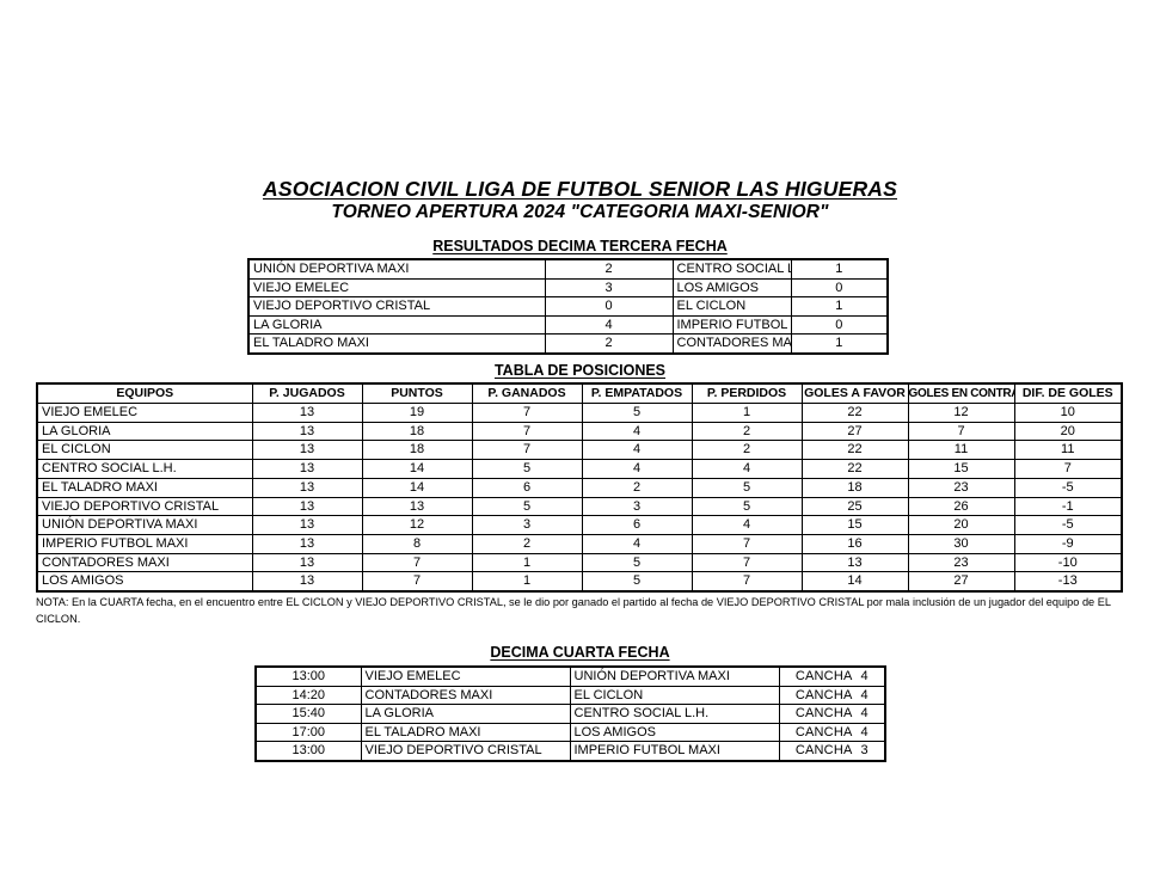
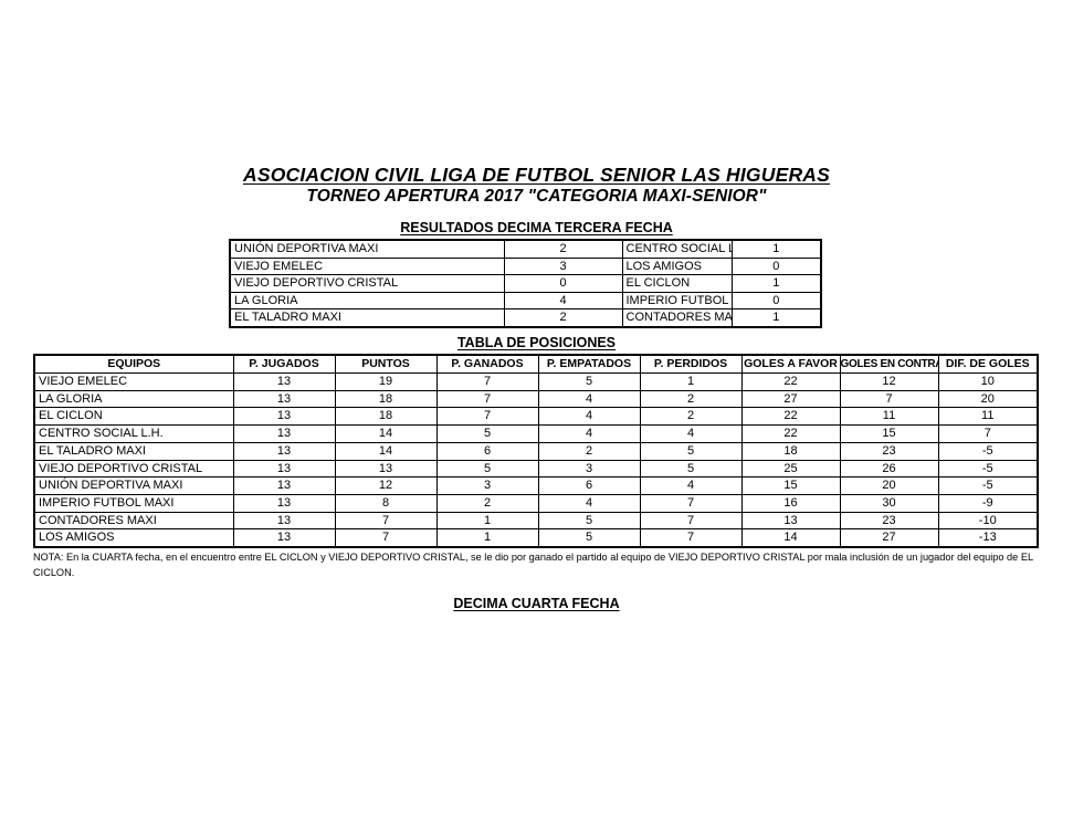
  ASOCIACION CIVIL LIGA DE FUTBOL SENIOR LAS HIGUERAS
- TORNEO APERTURA 2024 "CATEGORIA MAXI-SENIOR"
+ TORNEO APERTURA 2017 "CATEGORIA MAXI-SENIOR"
  RESULTADOS DECIMA TERCERA FECHA
  UNIÓN DEPORTIVA MAXI	2	CENTRO SOCIAL	1
  VIEJO EMELEC	3	LOS AMIGOS	0
  VIEJO DEPORTIVO CRISTAL	0	EL CICLON	1
  LA GLORIA	4	IMPERIO FUTBOL	0
  EL TALADRO MAXI	2	CONTADORES MA	1
  TABLA DE POSICIONES
  EQUIPOS	P. JUGADOS	PUNTOS	P. GANADOS	P. EMPATADOS	P. PERDIDOS	GOLES A FAVOR	GOLES EN CONTR	DIF. DE GOLES
  VIEJO EMELEC	13	19	7	5	1	22	12	10
  LA GLORIA	13	18	7	4	2	27	7	20
  EL CICLON	13	18	7	4	2	22	11	11
  CENTRO SOCIAL L.H.	13	14	5	4	4	22	15	7
  EL TALADRO MAXI	13	14	6	2	5	18	23	-5
- VIEJO DEPORTIVO CRISTAL	13	13	5	3	5	25	26	-1
+ VIEJO DEPORTIVO CRISTAL	13	13	5	3	5	25	26	-5
  UNIÓN DEPORTIVA MAXI	13	12	3	6	4	15	20	-5
  IMPERIO FUTBOL MAXI	13	8	2	4	7	16	30	-9
  CONTADORES MAXI	13	7	1	5	7	13	23	-10
  LOS AMIGOS	13	7	1	5	7	14	27	-13
- NOTA: En la CUARTA fecha, en el encuentro entre EL CICLON y VIEJO DEPORTIVO CRISTAL, se le dio por ganado el partido al fecha de VIEJO DEPORTIVO CRISTAL por mala inclusión de un jugador del equipo de EL CICLON.
+ NOTA: En la CUARTA fecha, en el encuentro entre EL CICLON y VIEJO DEPORTIVO CRISTAL, se le dio por ganado el partido al equipo de VIEJO DEPORTIVO CRISTAL por mala inclusión de un jugador del equipo de EL CICLON.
  DECIMA CUARTA FECHA
- 13:00	VIEJO EMELEC	UNIÓN DEPORTIVA MAXI	CANCHA 4
- 14:20	CONTADORES MAXI	EL CICLON	CANCHA 4
- 15:40	LA GLORIA	CENTRO SOCIAL L.H.	CANCHA 4
- 17:00	EL TALADRO MAXI	LOS AMIGOS	CANCHA 4
- 13:00	VIEJO DEPORTIVO CRISTAL	IMPERIO FUTBOL MAXI	CANCHA 3
